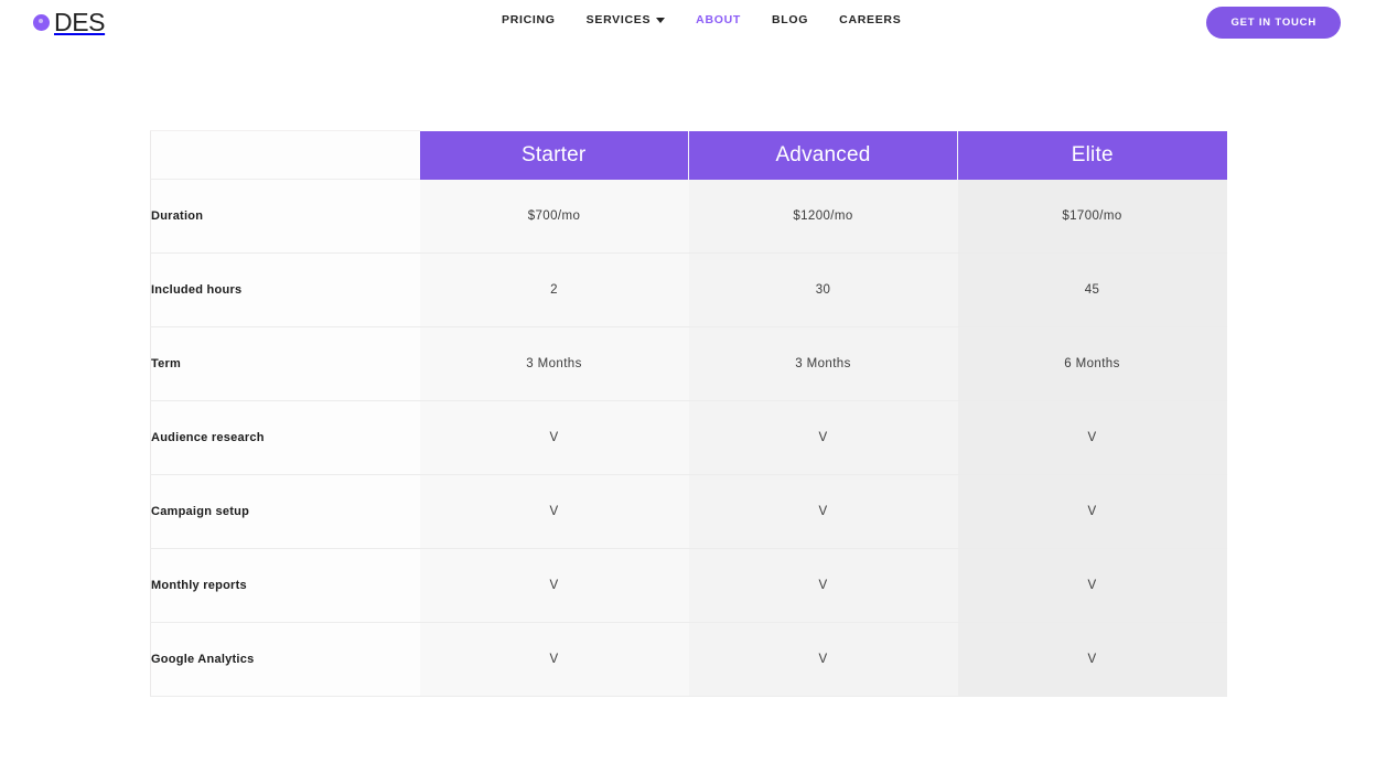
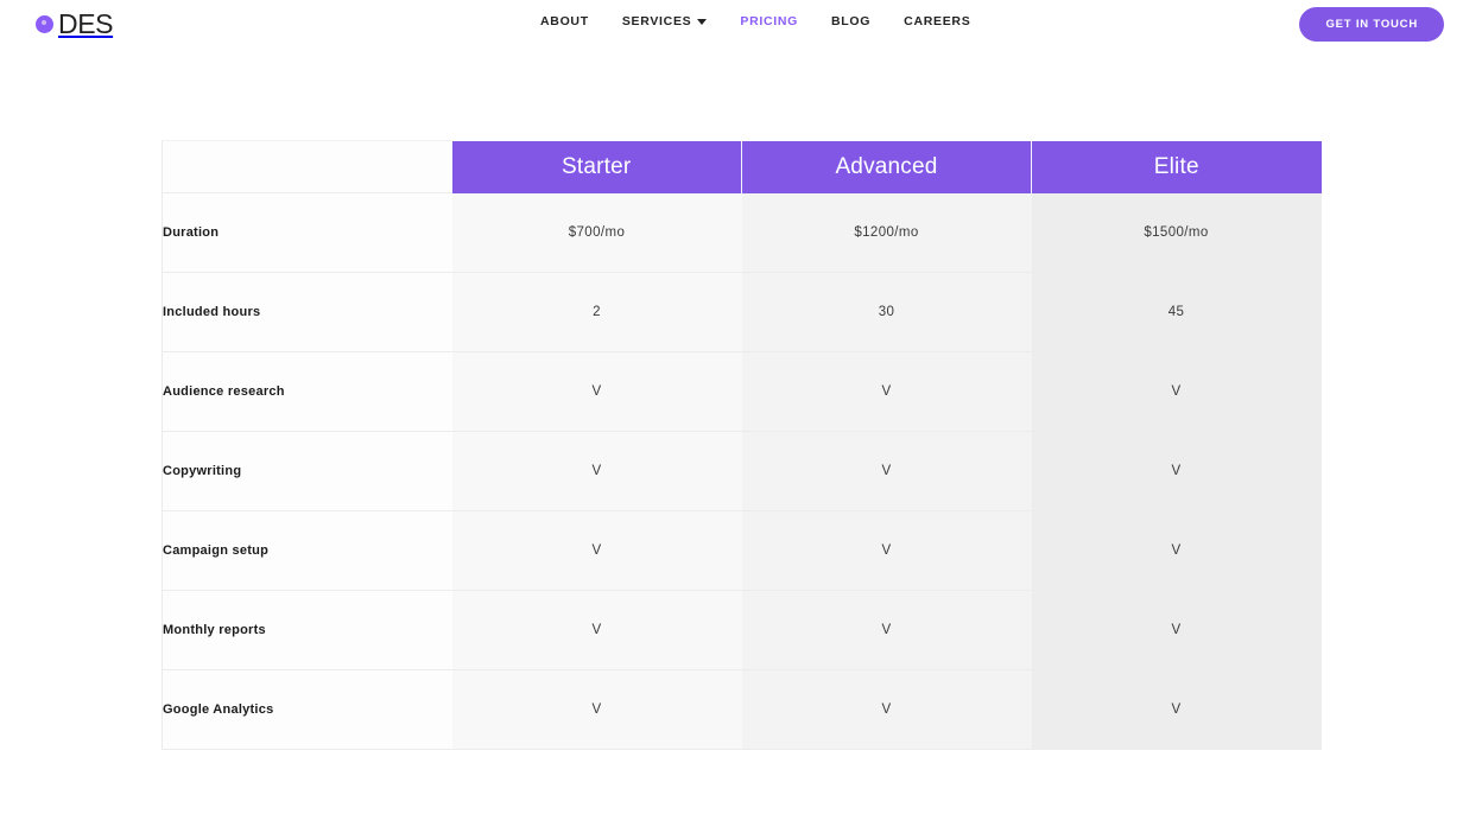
  DES
- PRICING
+ ABOUT
  SERVICES
- ABOUT
+ PRICING
  BLOG
  CAREERS
  GET IN TOUCH
  	Starter	Advanced	Elite
- Duration	$700/mo	$1200/mo	$1700/mo
+ Duration	$700/mo	$1200/mo	$1500/mo
  Included hours	2	30	45
- Term	3 Months	3 Months	6 Months
  Audience research	V	V	V
+ Copywriting	V	V	V
  Campaign setup	V	V	V
  Monthly reports	V	V	V
  Google Analytics	V	V	V
